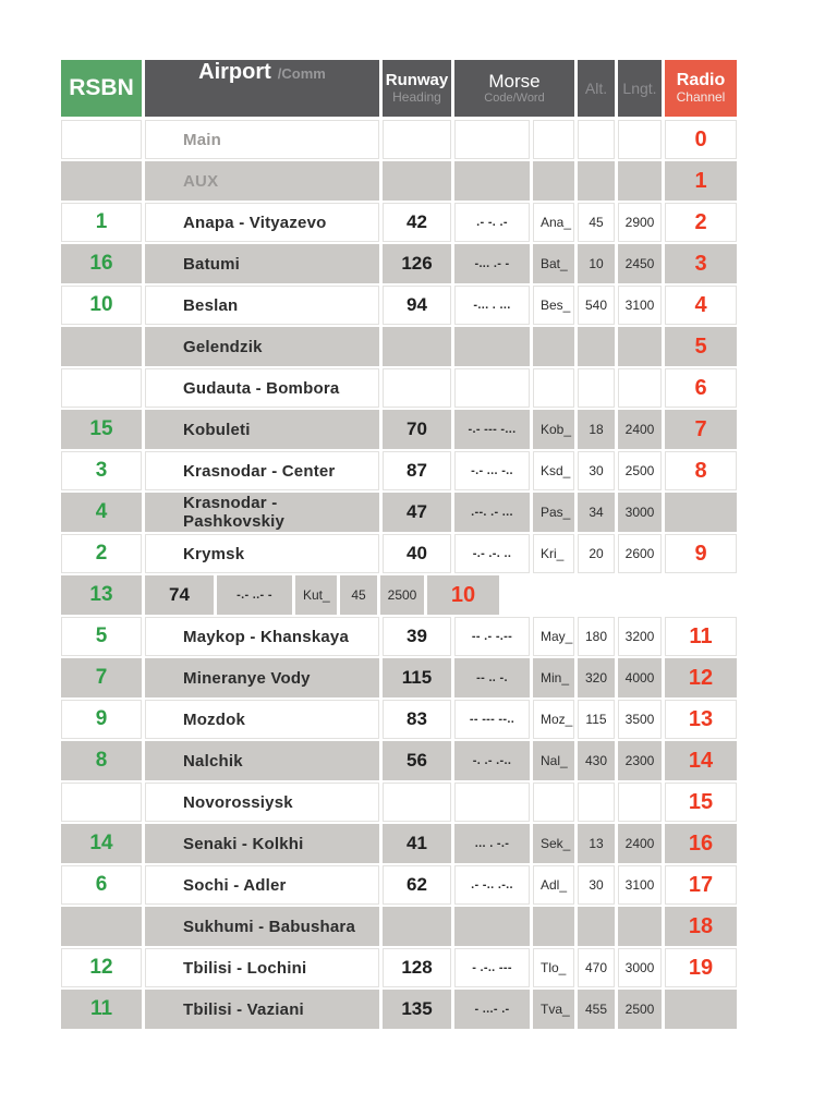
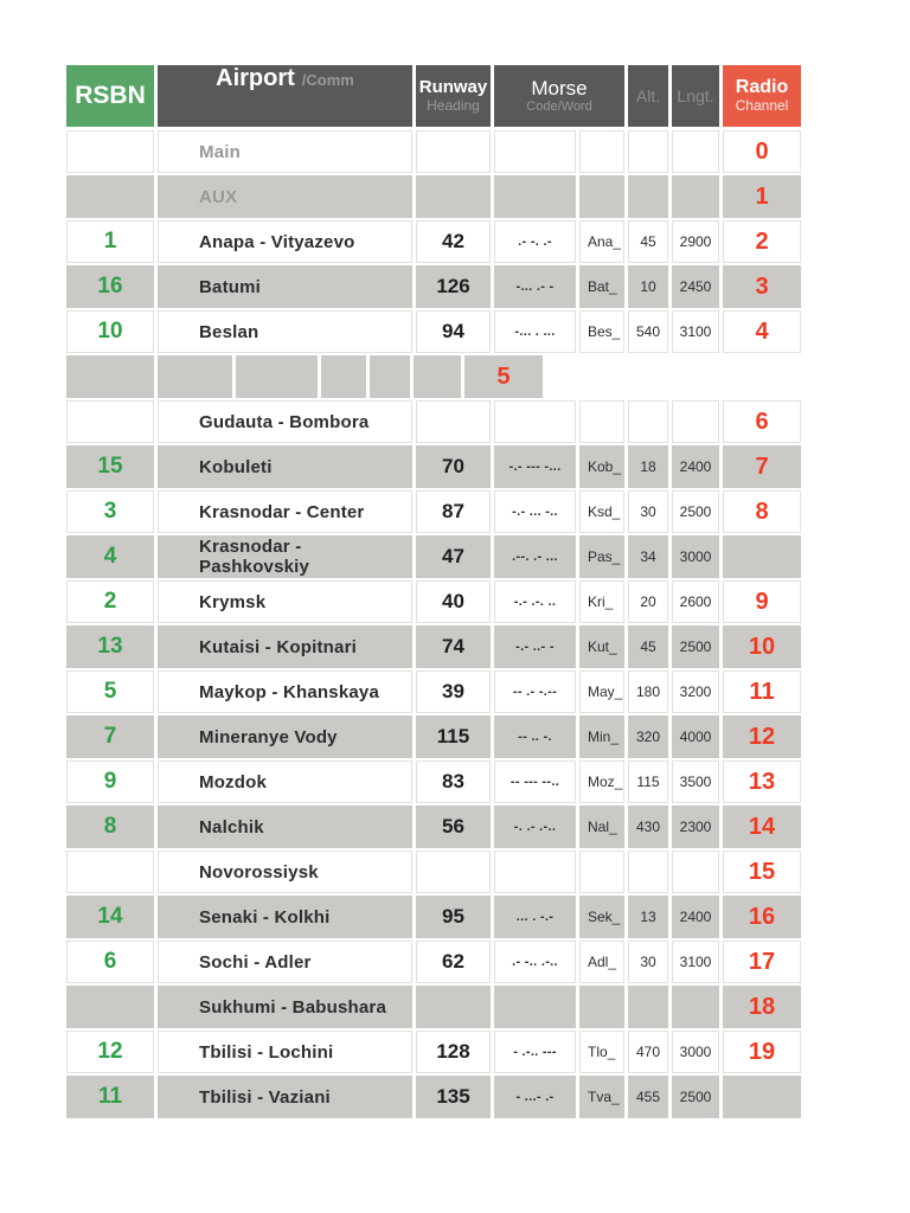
  RSBN
  Airport
  /Comm
  Runway
  Heading
  Morse
  Code/Word
  Alt.
  Lngt.
  Radio
  Channel
  Main
  0
  AUX
  1
  1
  Anapa - Vityazevo
  42
  .- -. .-
  Ana_
  45
  2900
  2
  16
  Batumi
  126
  -... .- -
  Bat_
  10
  2450
  3
  10
  Beslan
  94
  -... . ...
  Bes_
  540
  3100
  4
- Gelendzik
  5
  Gudauta - Bombora
  6
  15
  Kobuleti
  70
  -.- --- -...
  Kob_
  18
  2400
  7
  3
  Krasnodar - Center
  87
  -.- ... -..
  Ksd_
  30
  2500
  8
  4
  Krasnodar - Pashkovskiy
  47
  .--. .- ...
  Pas_
  34
  3000
  2
  Krymsk
  40
  -.- .-. ..
  Kri_
  20
  2600
  9
  13
+ Kutaisi - Kopitnari
  74
  -.- ..- -
  Kut_
  45
  2500
  10
  5
  Maykop - Khanskaya
  39
  -- .- -.--
  May_
  180
  3200
  11
  7
  Mineranye Vody
  115
  -- .. -.
  Min_
  320
  4000
  12
  9
  Mozdok
  83
  -- --- --..
  Moz_
  115
  3500
  13
  8
  Nalchik
  56
  -. .- .-..
  Nal_
  430
  2300
  14
  Novorossiysk
  15
  14
  Senaki - Kolkhi
- 41
+ 95
  ... . -.-
  Sek_
  13
  2400
  16
  6
  Sochi - Adler
  62
  .- -.. .-..
  Adl_
  30
  3100
  17
  Sukhumi - Babushara
  18
  12
  Tbilisi - Lochini
  128
  - .-.. ---
  Tlo_
  470
  3000
  19
  11
  Tbilisi - Vaziani
  135
  - ...- .-
  Tva_
  455
  2500
